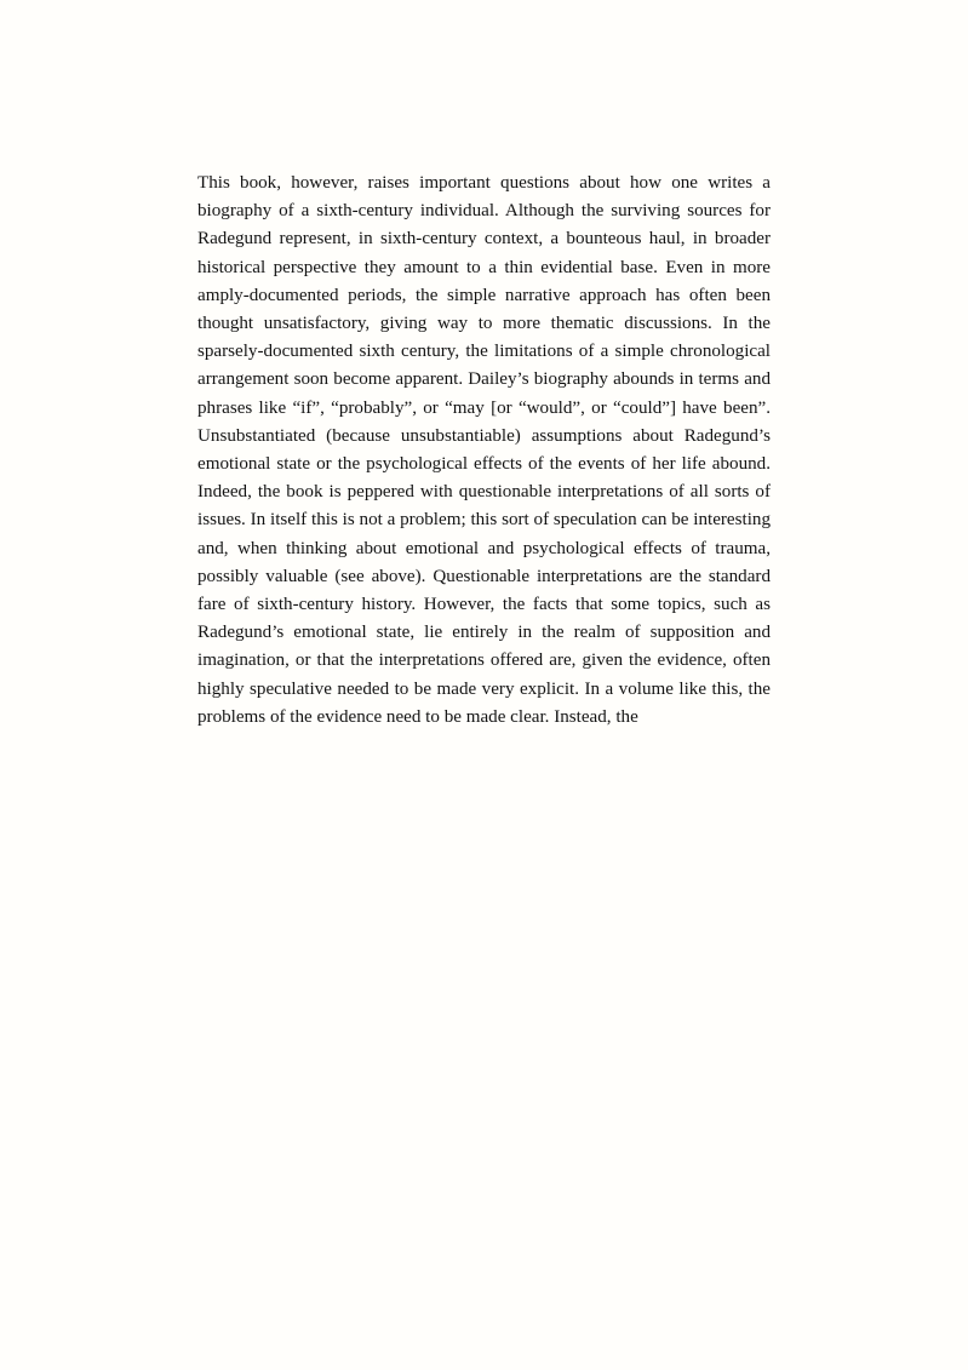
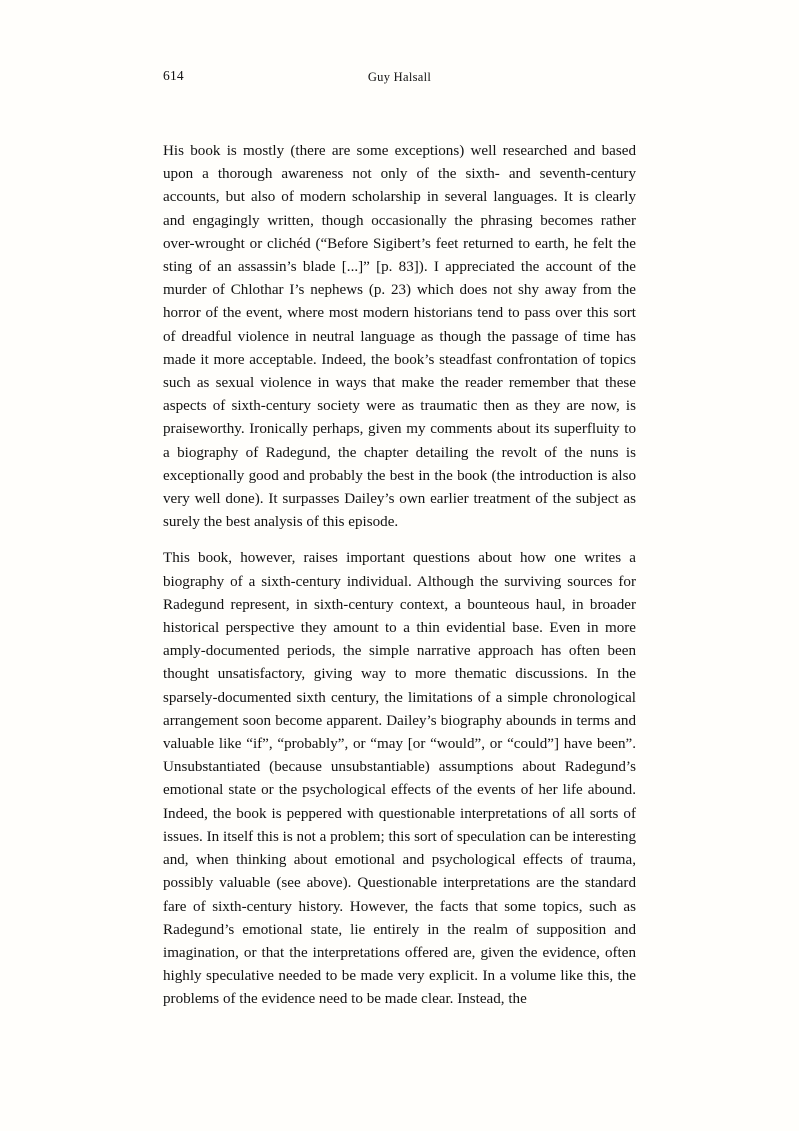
+ 614
+ Guy Halsall
+ His book is mostly (there are some exceptions) well researched and based upon a thorough awareness not only of the sixth- and seventh-century accounts, but also of modern scholarship in several languages. It is clearly and engagingly written, though occasionally the phrasing becomes rather over-wrought or clichéd (“Before Sigibert’s feet returned to earth, he felt the sting of an assassin’s blade [...]” [p. 83]). I appreciated the account of the murder of Chlothar I’s nephews (p. 23) which does not shy away from the horror of the event, where most modern historians tend to pass over this sort of dreadful violence in neutral language as though the passage of time has made it more acceptable. Indeed, the book’s steadfast confrontation of topics such as sexual violence in ways that make the reader remember that these aspects of sixth-century society were as traumatic then as they are now, is praiseworthy. Ironically perhaps, given my comments about its superfluity to a biography of Radegund, the chapter detailing the revolt of the nuns is exceptionally good and probably the best in the book (the introduction is also very well done). It surpasses Dailey’s own earlier treatment of the subject as surely the best analysis of this episode.
- This book, however, raises important questions about how one writes a biography of a sixth-century individual. Although the surviving sources for Radegund represent, in sixth-century context, a bounteous haul, in broader historical perspective they amount to a thin evidential base. Even in more amply-documented periods, the simple narrative approach has often been thought unsatisfactory, giving way to more thematic discussions. In the sparsely-documented sixth century, the limitations of a simple chronological arrangement soon become apparent. Dailey’s biography abounds in terms and phrases like “if”, “probably”, or “may [or “would”, or “could”] have been”. Unsubstantiated (because unsubstantiable) assumptions about Radegund’s emotional state or the psychological effects of the events of her life abound. Indeed, the book is peppered with questionable interpretations of all sorts of issues. In itself this is not a problem; this sort of speculation can be interesting and, when thinking about emotional and psychological effects of trauma, possibly valuable (see above). Questionable interpretations are the standard fare of sixth-century history. However, the facts that some topics, such as Radegund’s emotional state, lie entirely in the realm of supposition and imagination, or that the interpretations offered are, given the evidence, often highly speculative needed to be made very explicit. In a volume like this, the problems of the evidence need to be made clear. Instead, the
+ This book, however, raises important questions about how one writes a biography of a sixth-century individual. Although the surviving sources for Radegund represent, in sixth-century context, a bounteous haul, in broader historical perspective they amount to a thin evidential base. Even in more amply-documented periods, the simple narrative approach has often been thought unsatisfactory, giving way to more thematic discussions. In the sparsely-documented sixth century, the limitations of a simple chronological arrangement soon become apparent. Dailey’s biography abounds in terms and valuable like “if”, “probably”, or “may [or “would”, or “could”] have been”. Unsubstantiated (because unsubstantiable) assumptions about Radegund’s emotional state or the psychological effects of the events of her life abound. Indeed, the book is peppered with questionable interpretations of all sorts of issues. In itself this is not a problem; this sort of speculation can be interesting and, when thinking about emotional and psychological effects of trauma, possibly valuable (see above). Questionable interpretations are the standard fare of sixth-century history. However, the facts that some topics, such as Radegund’s emotional state, lie entirely in the realm of supposition and imagination, or that the interpretations offered are, given the evidence, often highly speculative needed to be made very explicit. In a volume like this, the problems of the evidence need to be made clear. Instead, the
